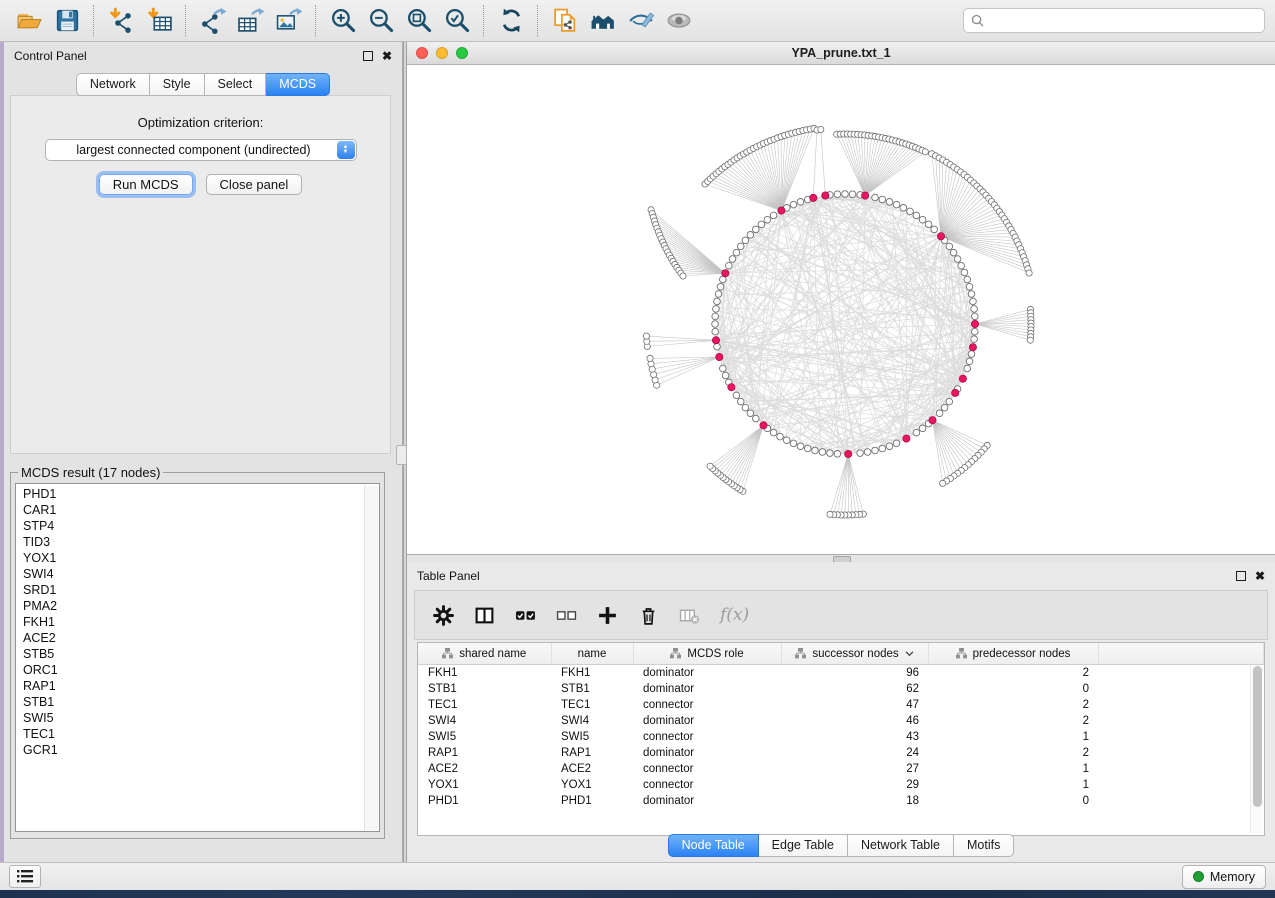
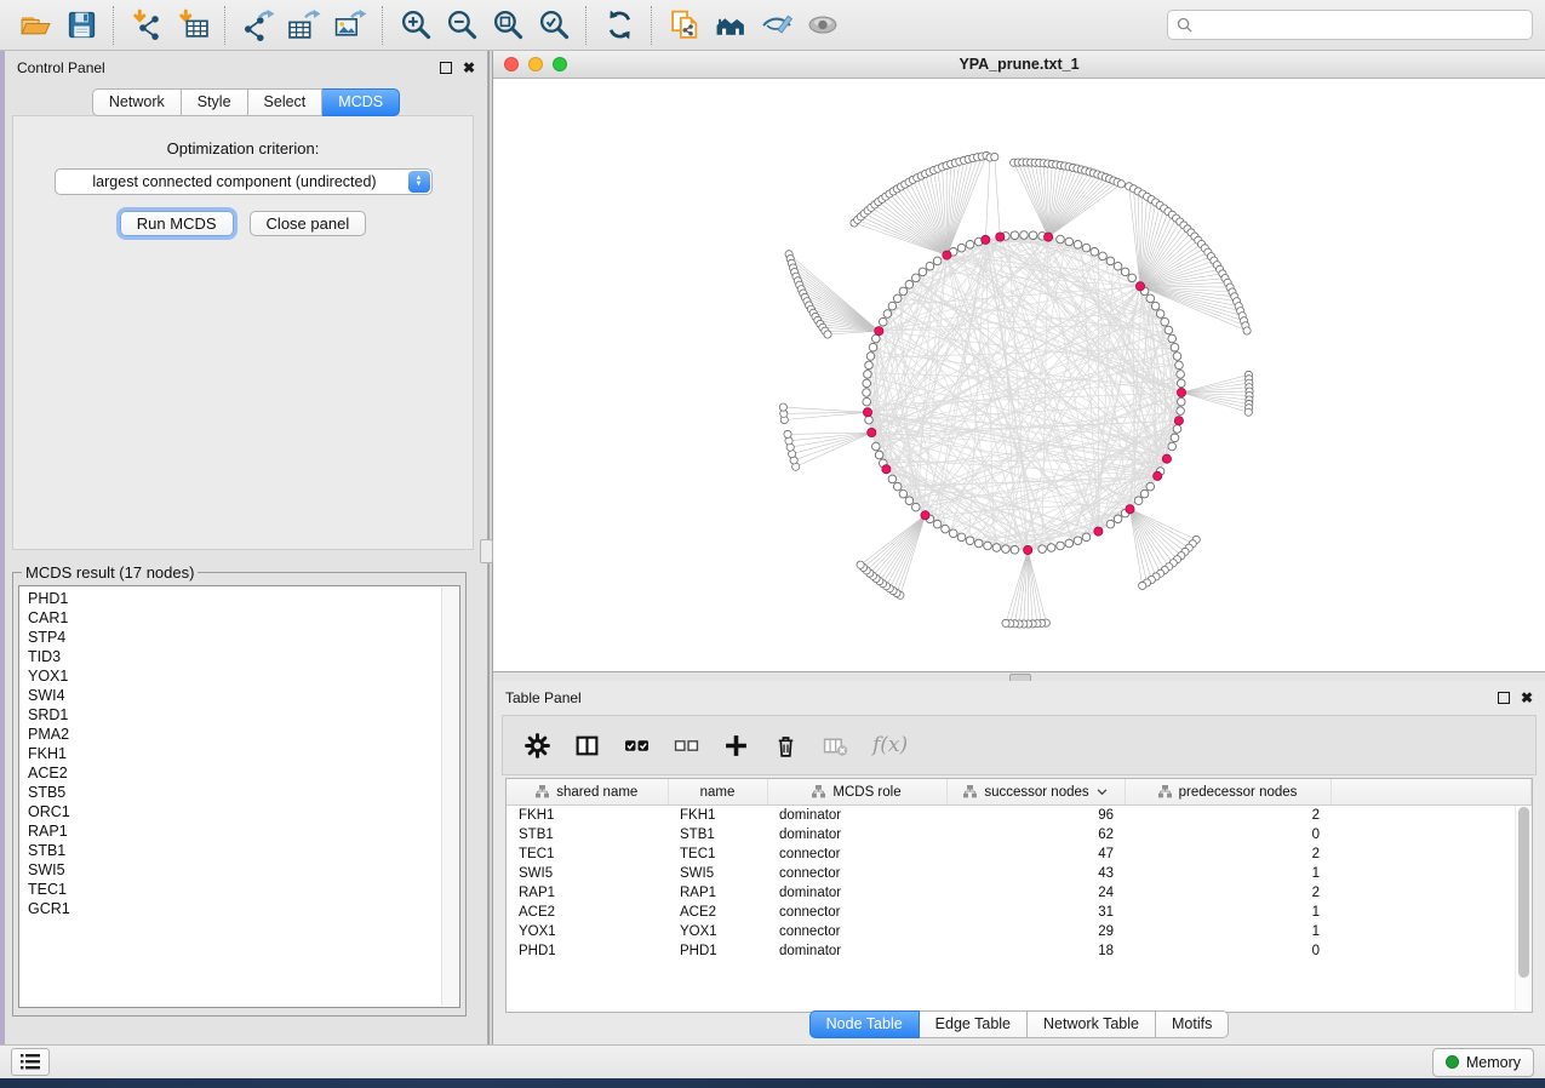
  Control Panel
  ✖
  Network
  Style
  Select
  MCDS
  Optimization criterion:
  largest connected component (undirected)
  Run MCDS
  Close panel
  MCDS result (17 nodes)
  PHD1
  CAR1
  STP4
  TID3
  YOX1
  SWI4
  SRD1
  PMA2
  FKH1
  ACE2
  STB5
  ORC1
  RAP1
  STB1
  SWI5
  TEC1
  GCR1
  YPA_prune.txt_1
  Table Panel
  ✖
  f(x)
  shared name	name	MCDS role	successor nodes	predecessor nodes
  FKH1	FKH1	dominator	96	2
  STB1	STB1	dominator	62	0
  TEC1	TEC1	connector	47	2
- SWI4	SWI4	dominator	46	2
  SWI5	SWI5	connector	43	1
  RAP1	RAP1	dominator	24	2
- ACE2	ACE2	connector	27	1
+ ACE2	ACE2	connector	31	1
  YOX1	YOX1	connector	29	1
  PHD1	PHD1	dominator	18	0
  Node Table
  Edge Table
  Network Table
  Motifs
  Memory
